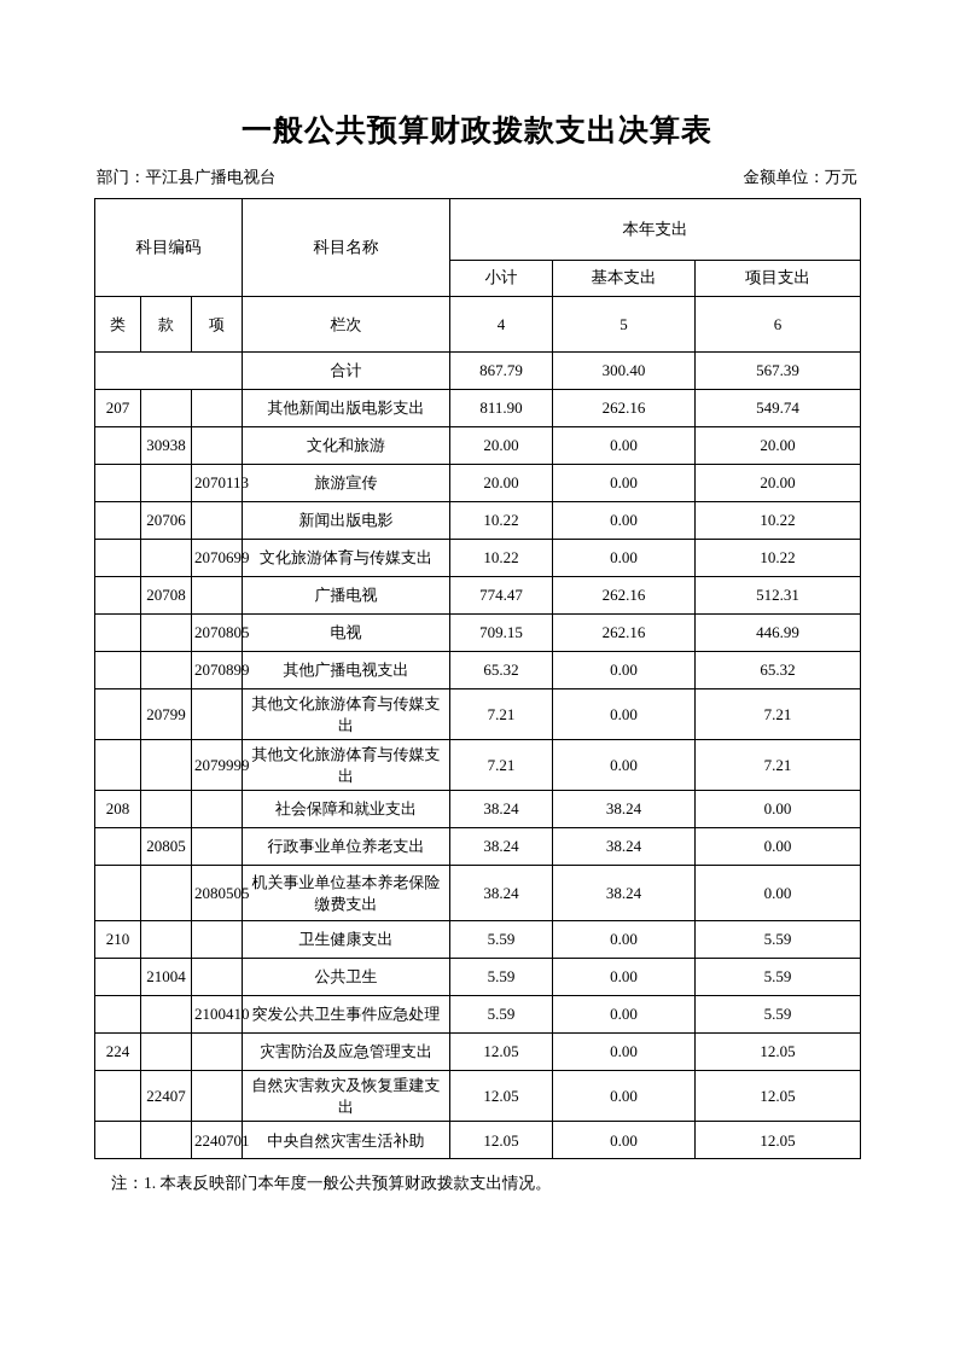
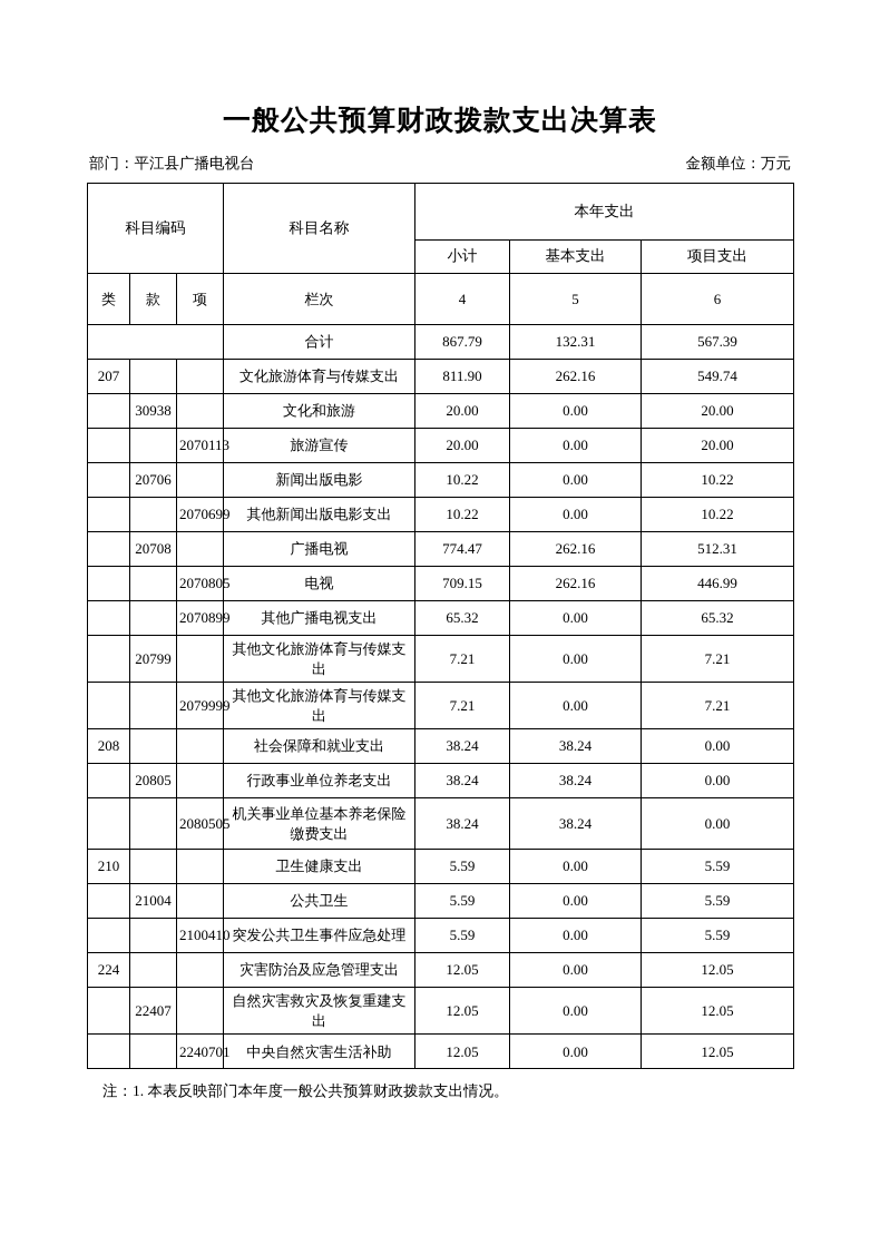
  一般公共预算财政拨款支出决算表
  部门：平江县广播电视台
  金额单位：万元
  科目编码	科目名称	本年支出
  小计	基本支出	项目支出
  类	款	项	栏次	4	5	6
- 	合计	867.79	300.40	567.39
+ 	合计	867.79	132.31	567.39
- 207			其他新闻出版电影支出	811.90	262.16	549.74
+ 207			文化旅游体育与传媒支出	811.90	262.16	549.74
  	30938		文化和旅游	20.00	0.00	20.00
  		2070113	旅游宣传	20.00	0.00	20.00
  	20706		新闻出版电影	10.22	0.00	10.22
- 		2070699	文化旅游体育与传媒支出	10.22	0.00	10.22
+ 		2070699	其他新闻出版电影支出	10.22	0.00	10.22
  	20708		广播电视	774.47	262.16	512.31
  		2070805	电视	709.15	262.16	446.99
  		2070899	其他广播电视支出	65.32	0.00	65.32
  	20799		其他文化旅游体育与传媒支出	7.21	0.00	7.21
  		2079999	其他文化旅游体育与传媒支出	7.21	0.00	7.21
  208			社会保障和就业支出	38.24	38.24	0.00
  	20805		行政事业单位养老支出	38.24	38.24	0.00
  		2080505	机关事业单位基本养老保险缴费支出	38.24	38.24	0.00
  210			卫生健康支出	5.59	0.00	5.59
  	21004		公共卫生	5.59	0.00	5.59
  		2100410	突发公共卫生事件应急处理	5.59	0.00	5.59
  224			灾害防治及应急管理支出	12.05	0.00	12.05
  	22407		自然灾害救灾及恢复重建支出	12.05	0.00	12.05
  		2240701	中央自然灾害生活补助	12.05	0.00	12.05
  注：1. 本表反映部门本年度一般公共预算财政拨款支出情况。
